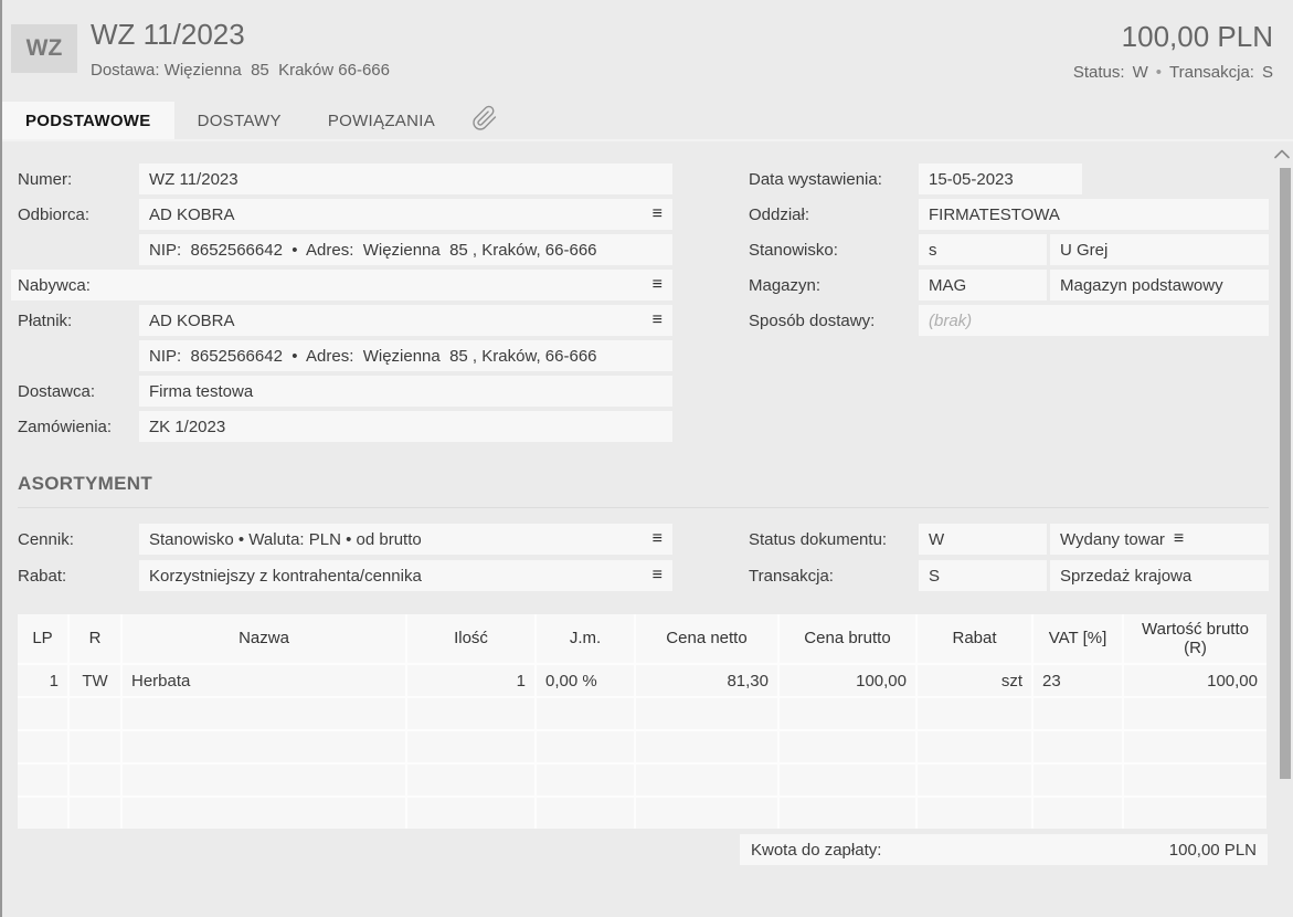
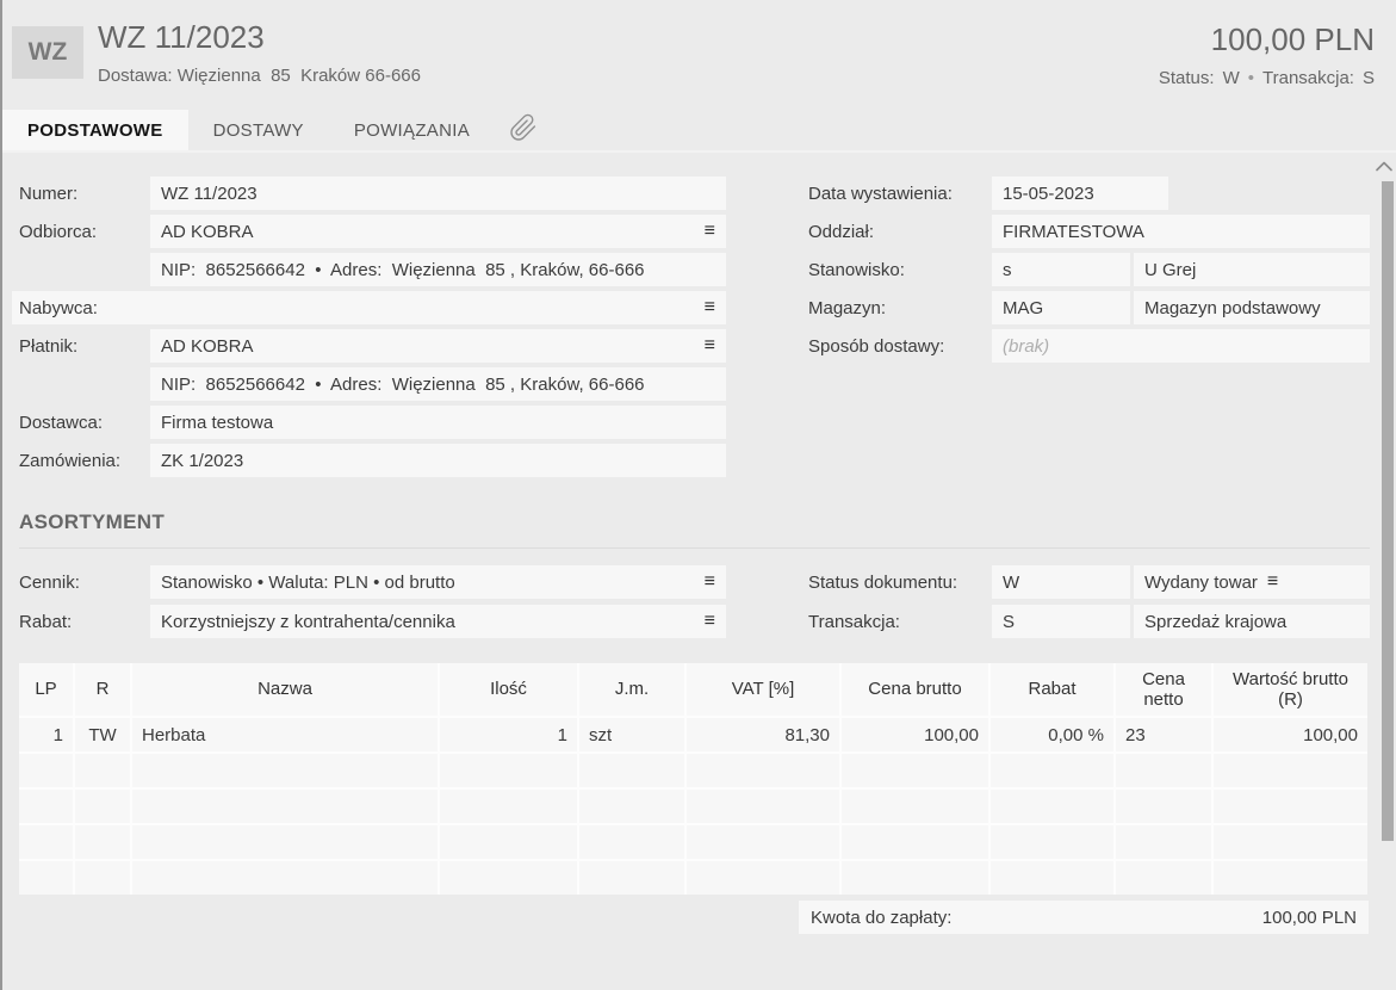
  WZ
  WZ 11/2023
  Dostawa: Więzienna 85 Kraków 66-666
  100,00 PLN
  Status:
  W
  •
  Transakcja:
  S
  PODSTAWOWE
  DOSTAWY
  POWIĄZANIA
  Numer:
  WZ 11/2023
  Odbiorca:
  AD KOBRA
  ≡
  NIP: 8652566642 • Adres: Więzienna 85 , Kraków, 66-666
  Nabywca:
  ≡
  Płatnik:
  AD KOBRA
  ≡
  NIP: 8652566642 • Adres: Więzienna 85 , Kraków, 66-666
  Dostawca:
  Firma testowa
  Zamówienia:
  ZK 1/2023
  Data wystawienia:
  15-05-2023
  Oddział:
  FIRMATESTOWA
  Stanowisko:
  s
  U Grej
  Magazyn:
  MAG
  Magazyn podstawowy
  Sposób dostawy:
  (brak)
  ASORTYMENT
  Cennik:
  Stanowisko • Waluta: PLN • od brutto
  ≡
  Rabat:
  Korzystniejszy z kontrahenta/cennika
  ≡
  Status dokumentu:
  W
  Wydany towar
  ≡
  Transakcja:
  S
  Sprzedaż krajowa
  LP
  R
  Nazwa
  Ilość
  J.m.
- Cena netto
+ VAT [%]
  Cena brutto
  Rabat
- VAT [%]
+ Cena netto
  Wartość brutto (R)
  1
  TW
  Herbata
  1
- 0,00 %
+ szt
  81,30
  100,00
- szt
+ 0,00 %
  23
  100,00
  Kwota do zapłaty:
  100,00 PLN
